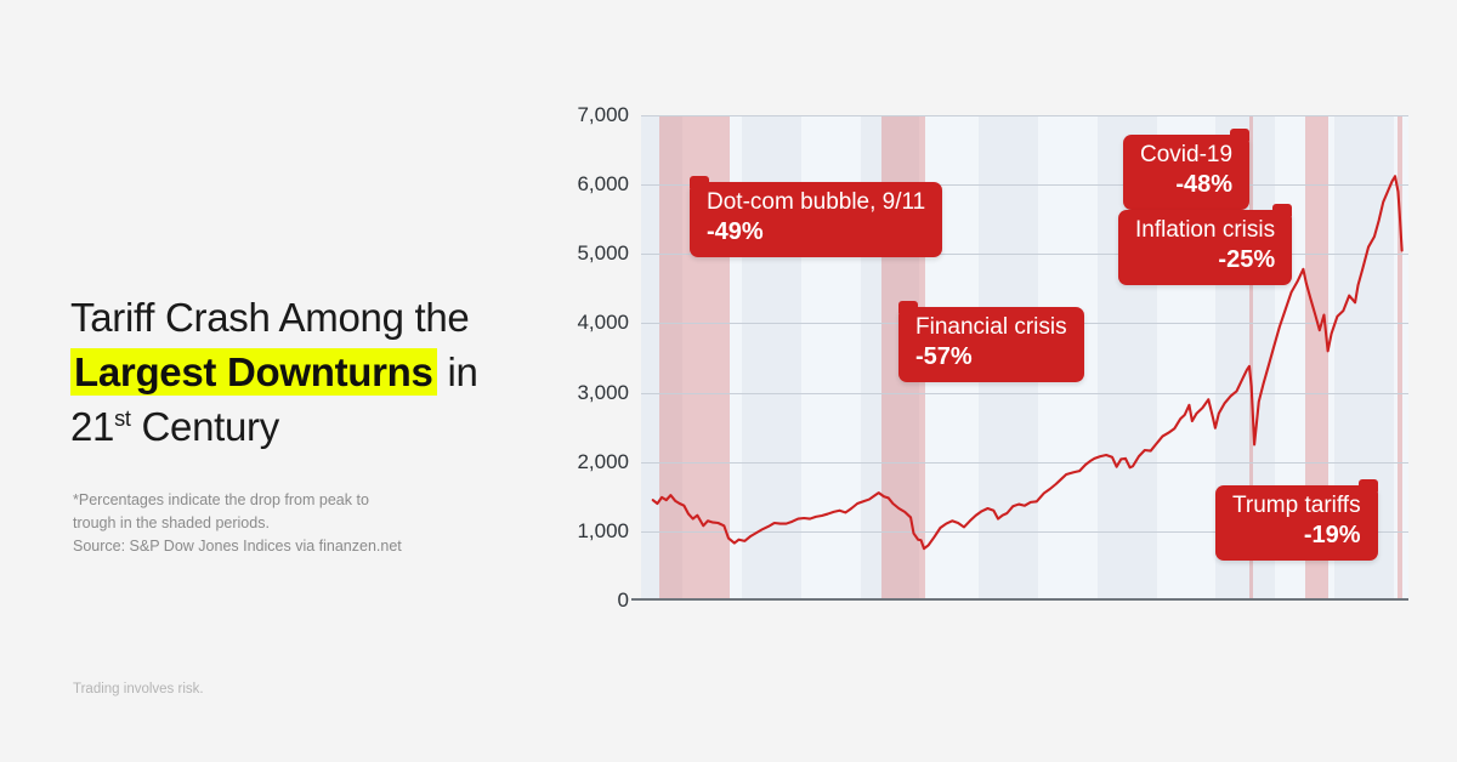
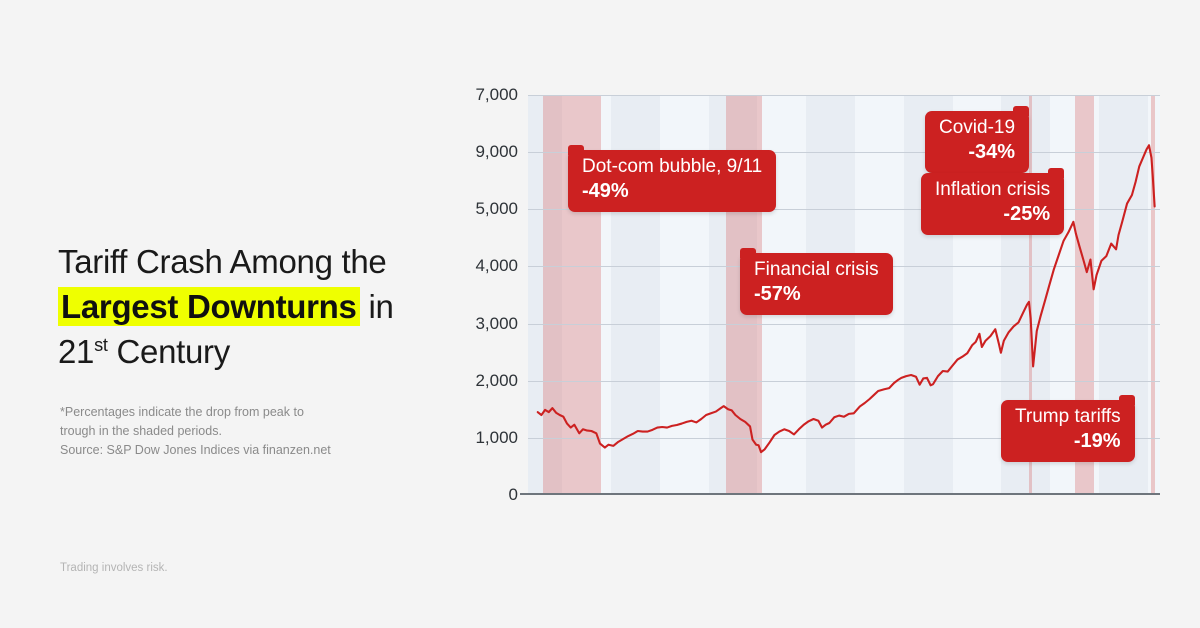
  Tariff Crash Among the
  Largest Downturns in
  21st Century
  *Percentages indicate the drop from peak to
  trough in the shaded periods.
  Source: S&P Dow Jones Indices via finanzen.net
  Trading involves risk.
  0
  1,000
  2,000
  3,000
  4,000
  5,000
- 6,000
+ 9,000
  7,000
  Dot-com bubble, 9/11
  -49%
  Financial crisis
  -57%
  Covid-19
- -48%
+ -34%
  Inflation crisis
  -25%
  Trump tariffs
  -19%
